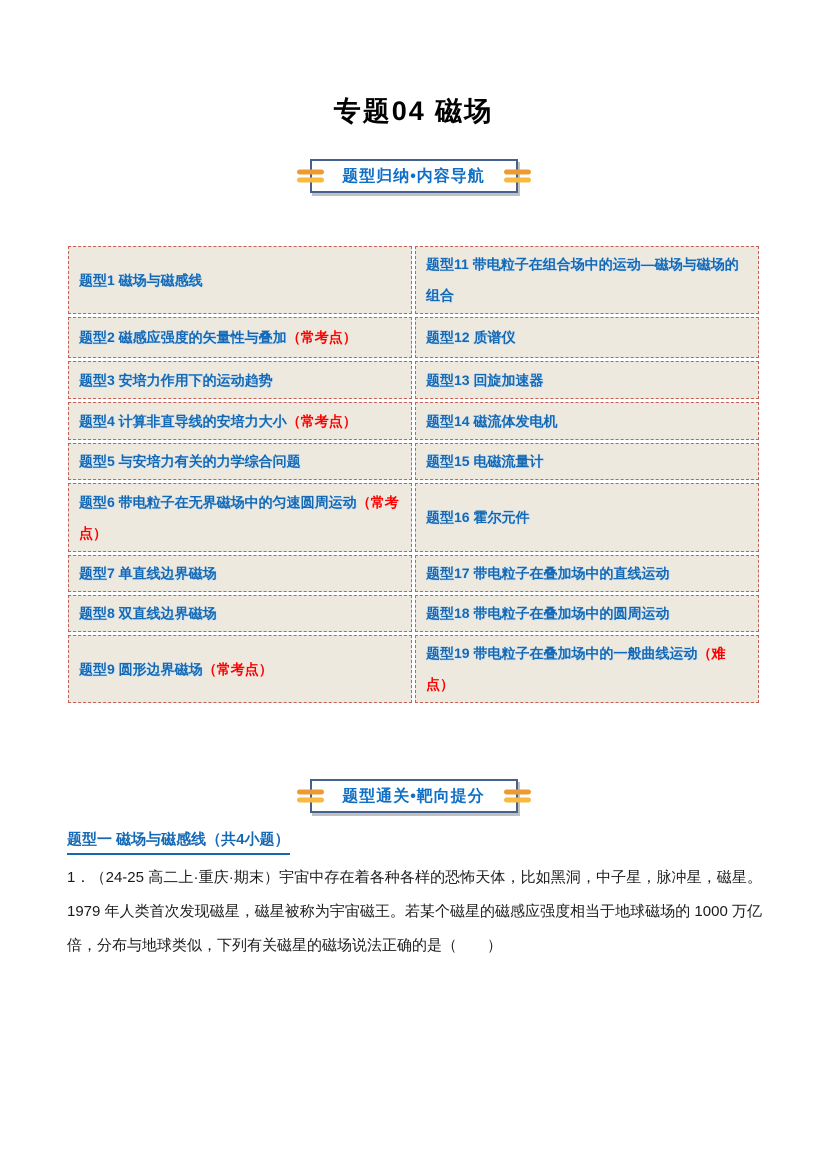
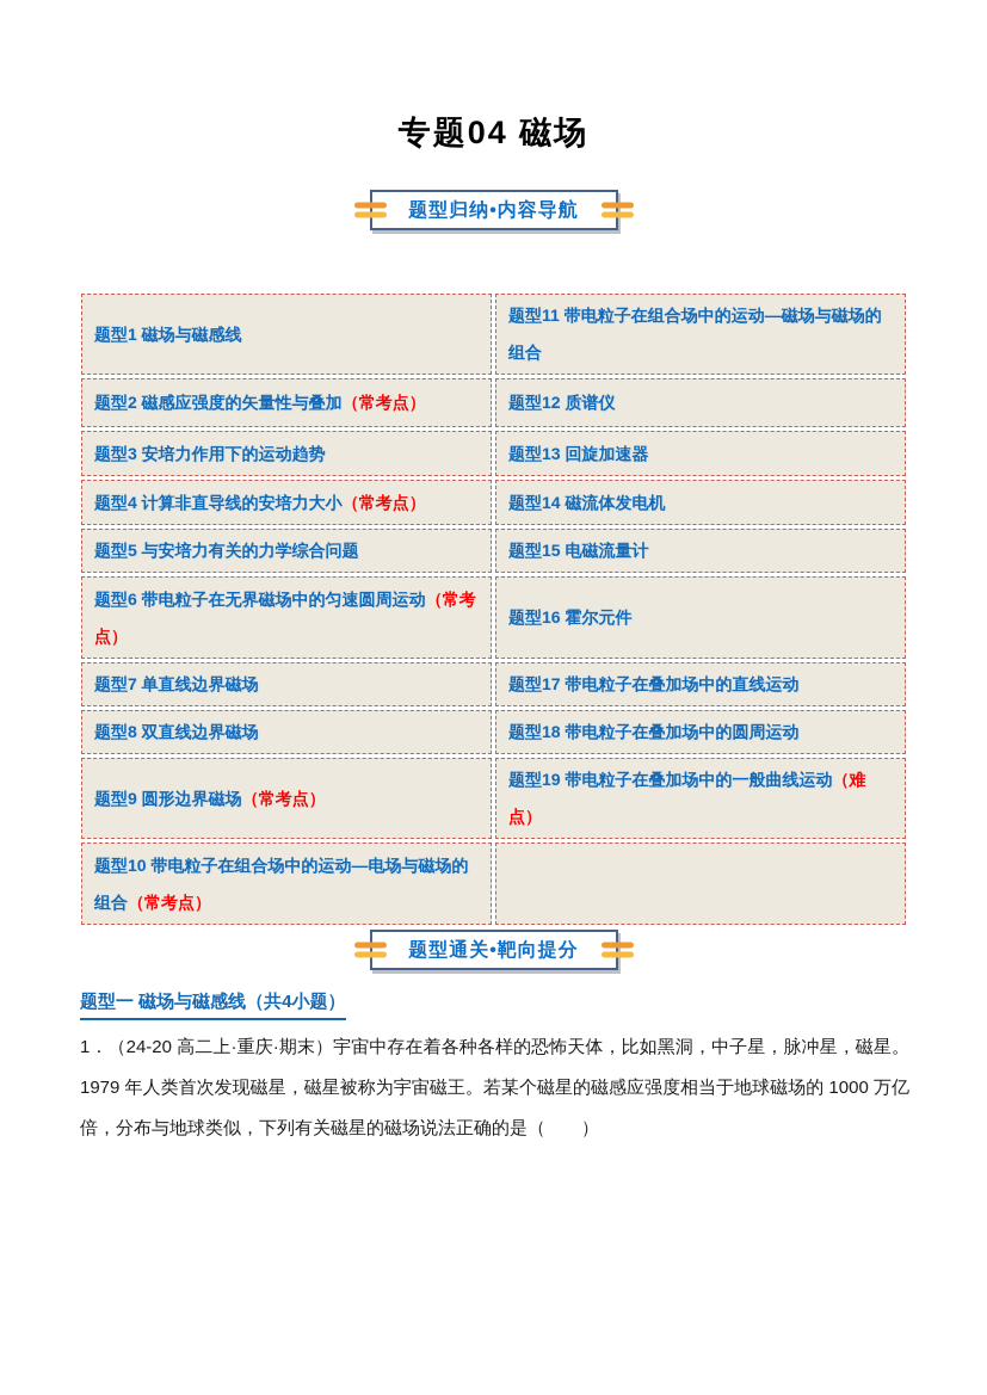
  专题04 磁场
  题型归纳•内容导航
  题型1 磁场与磁感线	题型11 带电粒子在组合场中的运动—磁场与磁场的组合
  题型2 磁感应强度的矢量性与叠加（常考点）	题型12 质谱仪
  题型3 安培力作用下的运动趋势	题型13 回旋加速器
  题型4 计算非直导线的安培力大小（常考点）	题型14 磁流体发电机
  题型5 与安培力有关的力学综合问题	题型15 电磁流量计
  题型6 带电粒子在无界磁场中的匀速圆周运动（常考点）	题型16 霍尔元件
  题型7 单直线边界磁场	题型17 带电粒子在叠加场中的直线运动
  题型8 双直线边界磁场	题型18 带电粒子在叠加场中的圆周运动
  题型9 圆形边界磁场（常考点）	题型19 带电粒子在叠加场中的一般曲线运动（难点）
+ 题型10 带电粒子在组合场中的运动—电场与磁场的组合（常考点）
  题型通关•靶向提分
  题型一 磁场与磁感线（共4小题）
- 1．（24-25 高二上·重庆·期末）宇宙中存在着各种各样的恐怖天体，比如黑洞，中子星，脉冲星，磁星。1979 年人类首次发现磁星，磁星被称为宇宙磁王。若某个磁星的磁感应强度相当于地球磁场的 1000 万亿倍，分布与地球类似，下列有关磁星的磁场说法正确的是（ ）
+ 1．（24-20 高二上·重庆·期末）宇宙中存在着各种各样的恐怖天体，比如黑洞，中子星，脉冲星，磁星。1979 年人类首次发现磁星，磁星被称为宇宙磁王。若某个磁星的磁感应强度相当于地球磁场的 1000 万亿倍，分布与地球类似，下列有关磁星的磁场说法正确的是（ ）
